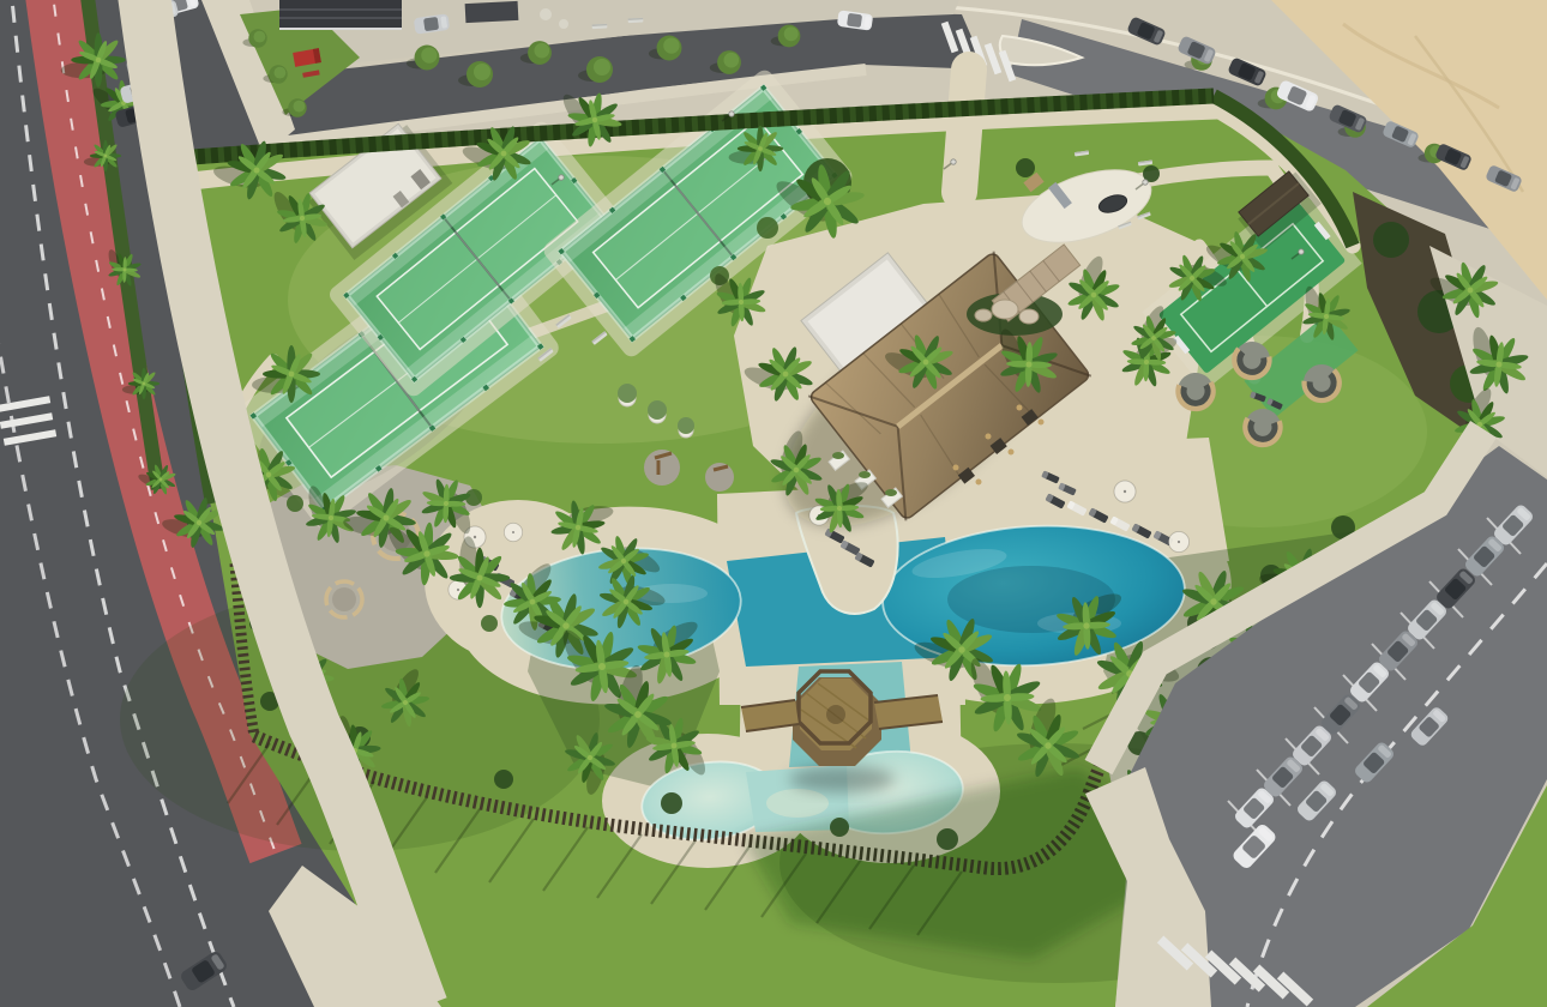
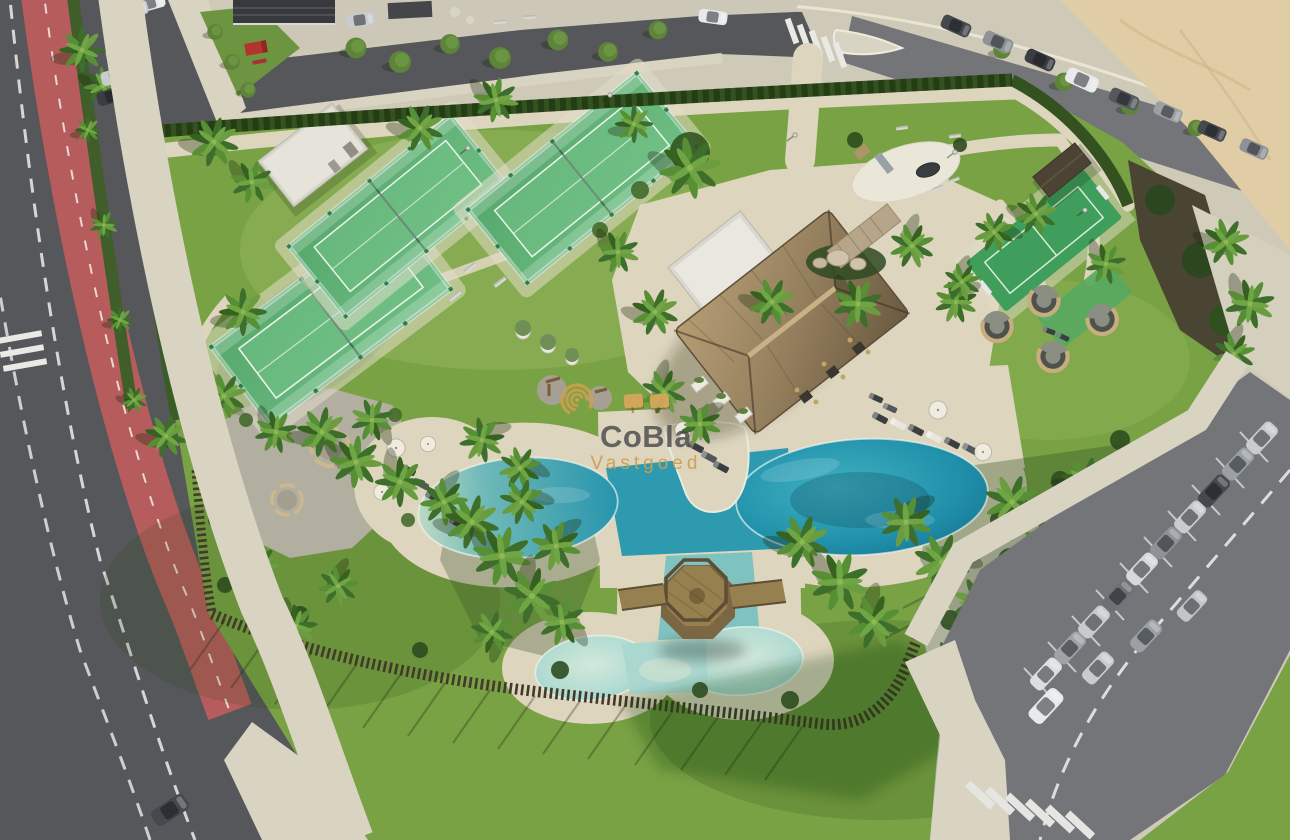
+ CoBla
+ Vastgoed
